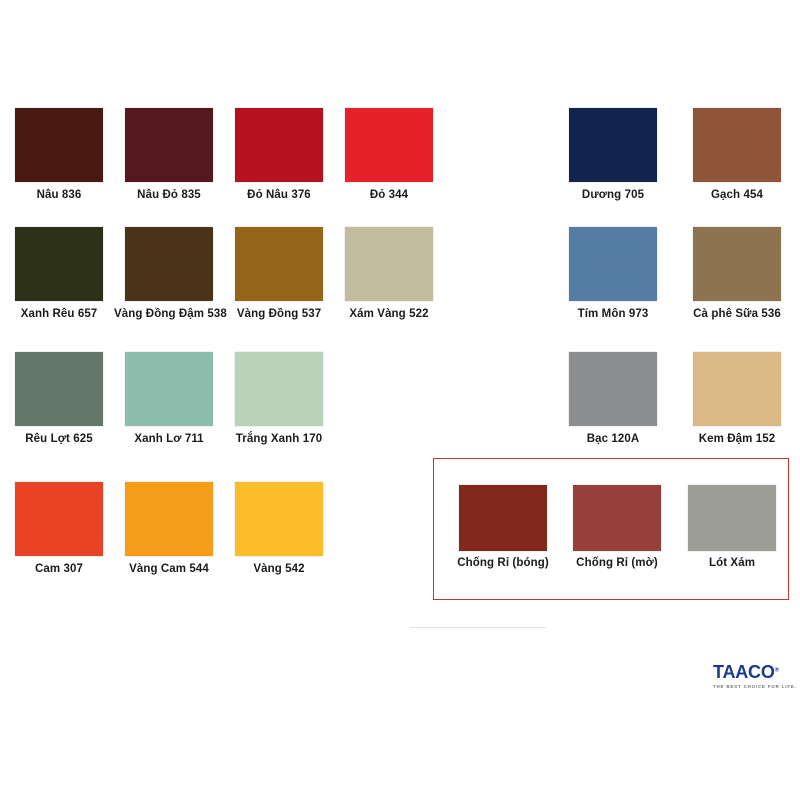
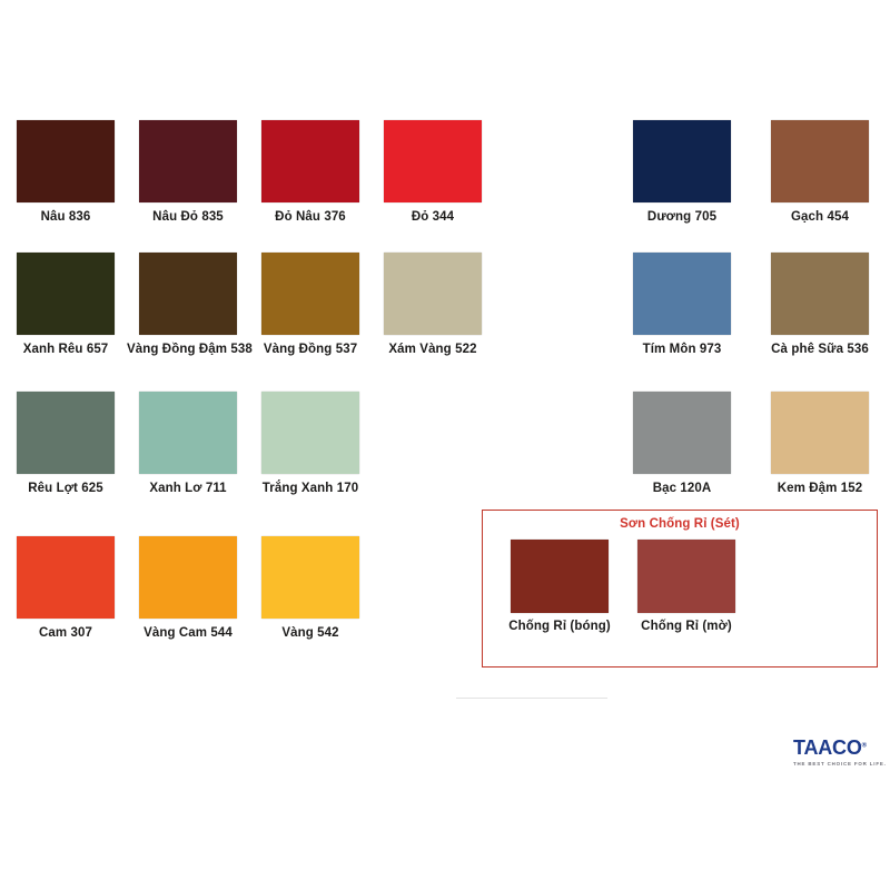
  Nâu 836
  Nâu Đỏ 835
  Đỏ Nâu 376
  Đỏ 344
  Xanh Rêu 657
  Vàng Đồng Đậm 538
  Vàng Đồng 537
  Xám Vàng 522
  Rêu Lợt 625
  Xanh Lơ 711
  Trắng Xanh 170
  Cam 307
  Vàng Cam 544
  Vàng 542
  Dương 705
  Gạch 454
  Tím Môn 973
  Cà phê Sữa 536
  Bạc 120A
  Kem Đậm 152
+ Sơn Chống Rỉ (Sét)
  Chống Rỉ (bóng)
  Chống Rỉ (mờ)
- Lót Xám
  TAACO
